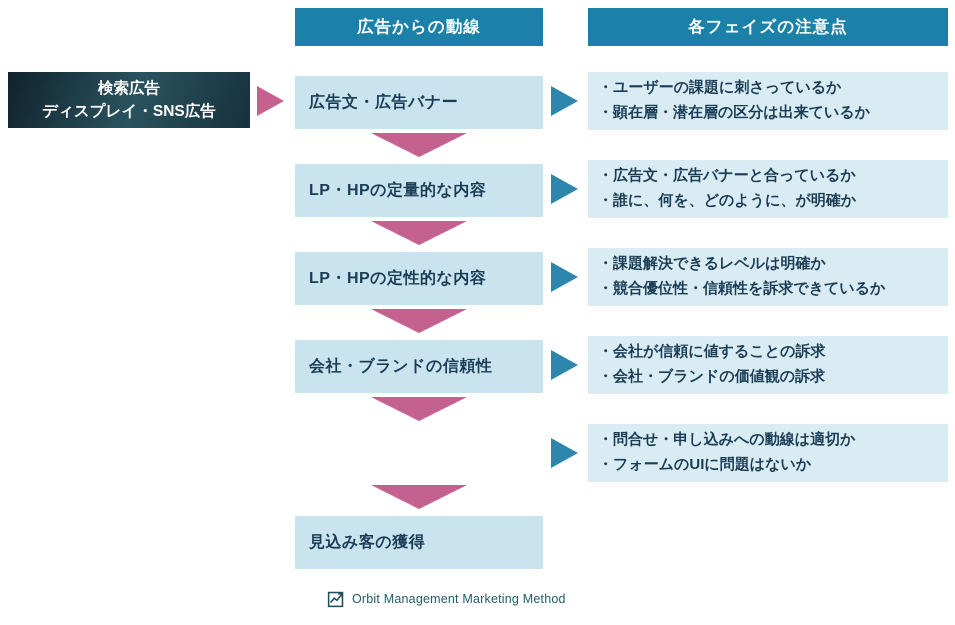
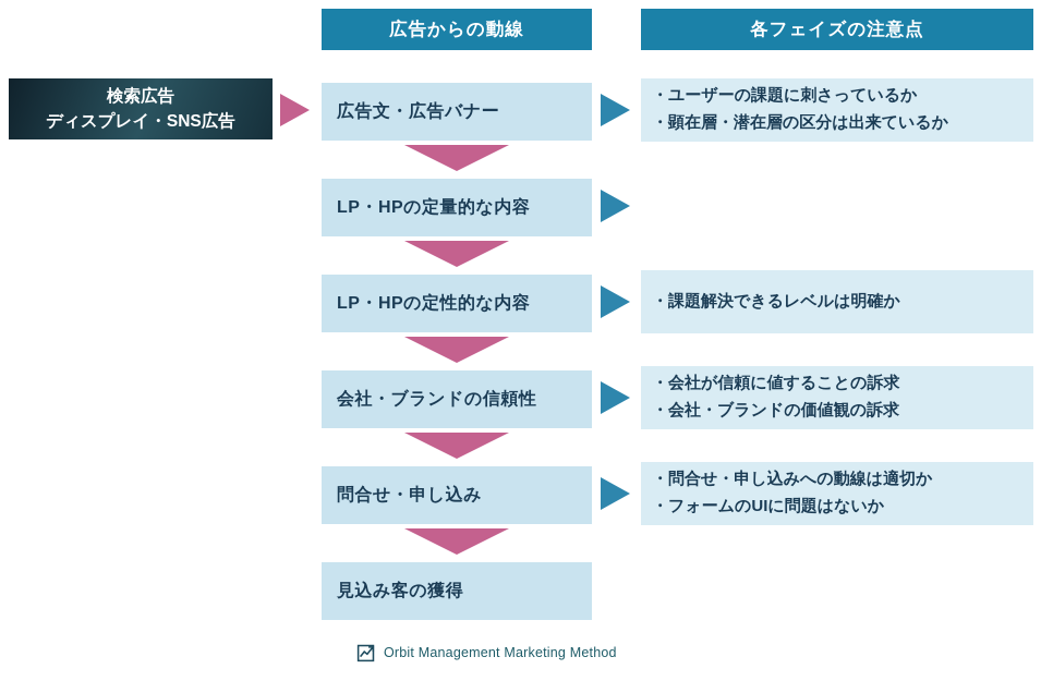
  広告からの動線
  各フェイズの注意点
  検索広告
  ディスプレイ・SNS広告
  広告文・広告バナー
  ・ユーザーの課題に刺さっているか
  ・顕在層・潜在層の区分は出来ているか
  LP・HPの定量的な内容
- ・広告文・広告バナーと合っているか
- ・誰に、何を、どのように、が明確か
  LP・HPの定性的な内容
  ・課題解決できるレベルは明確か
- ・競合優位性・信頼性を訴求できているか
  会社・ブランドの信頼性
  ・会社が信頼に値することの訴求
  ・会社・ブランドの価値観の訴求
+ 問合せ・申し込み
  ・問合せ・申し込みへの動線は適切か
  ・フォームのUIに問題はないか
  見込み客の獲得
  Orbit Management Marketing Method
